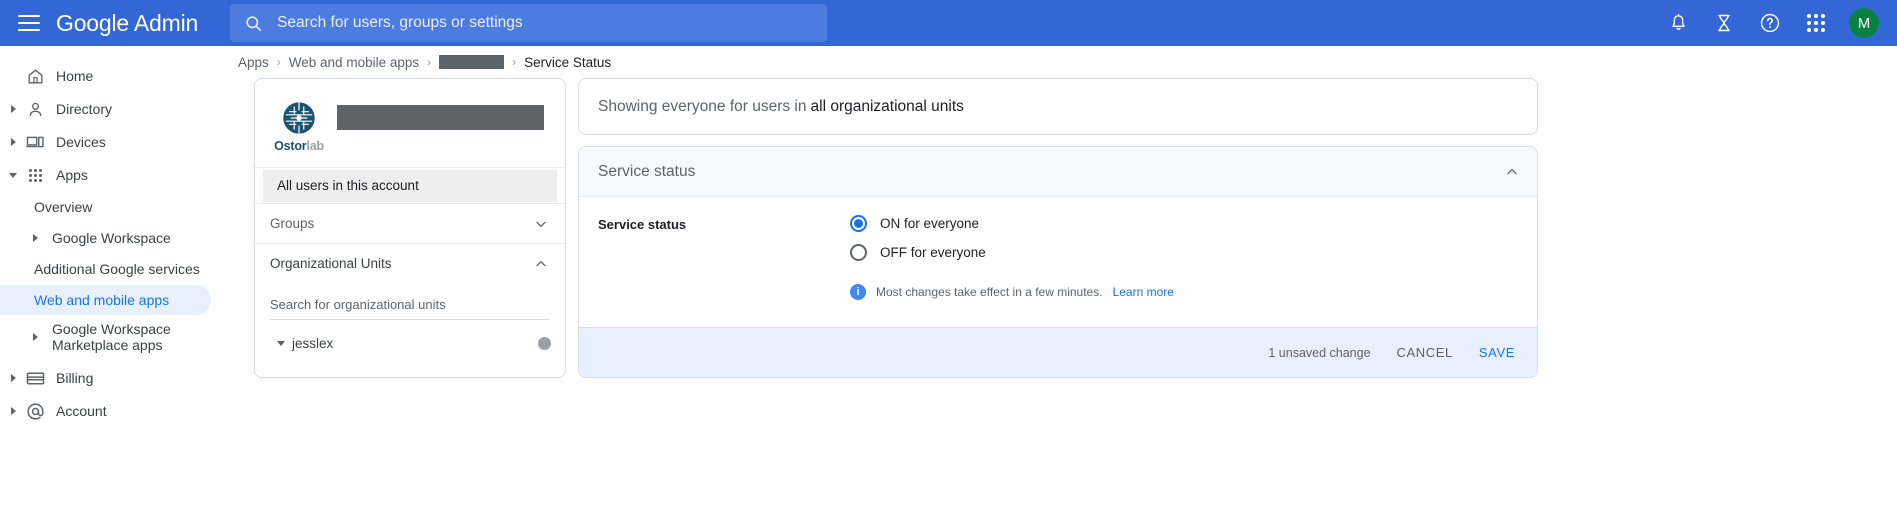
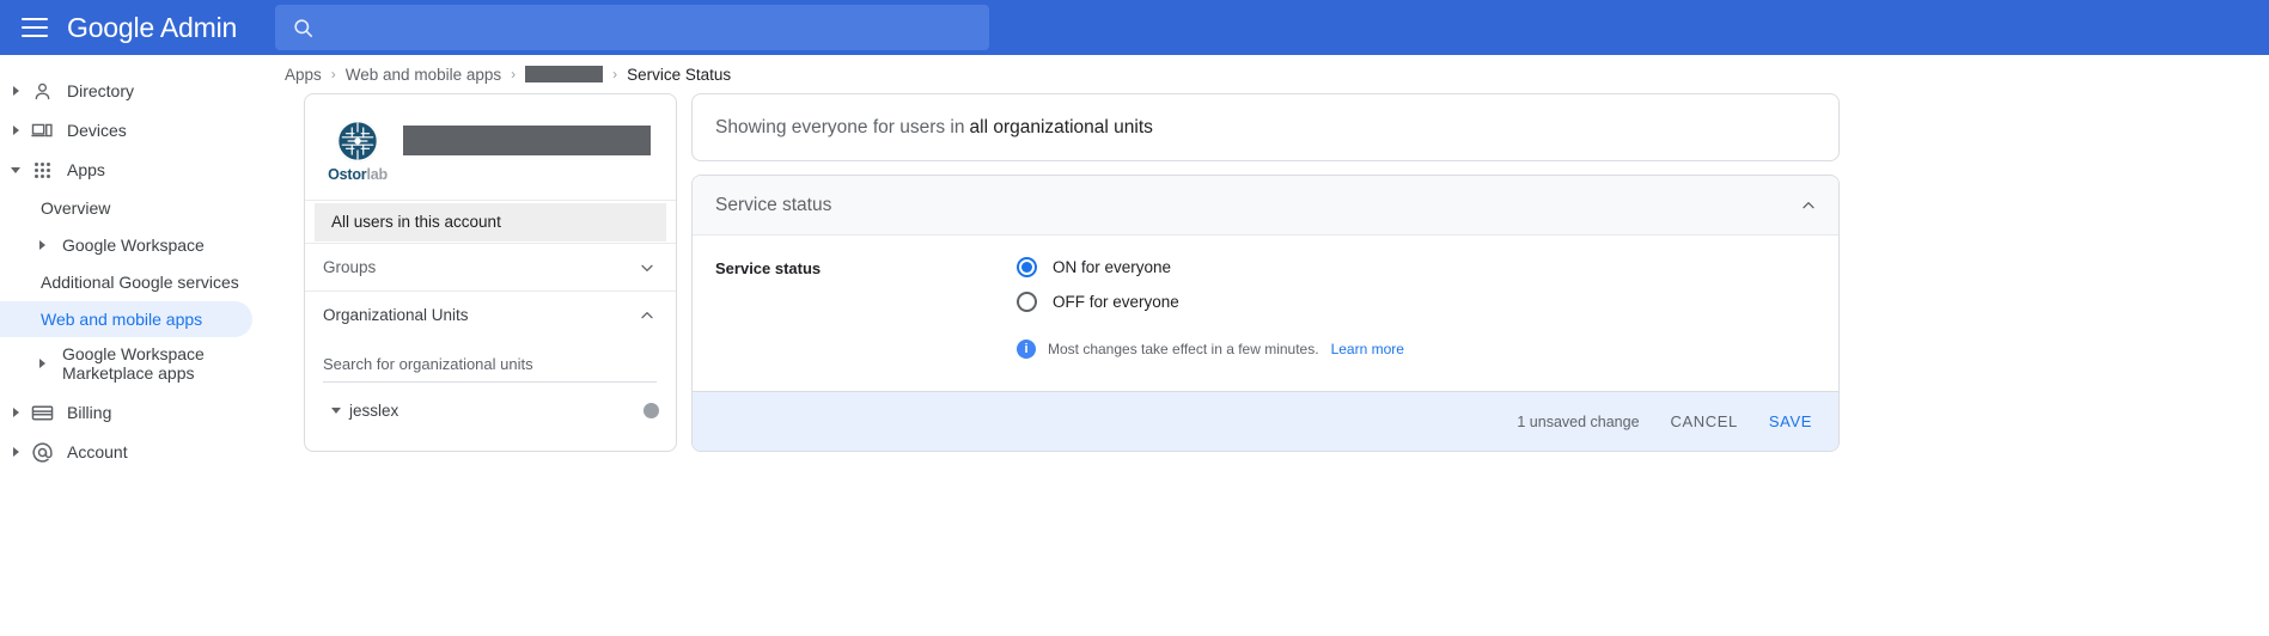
  Google Admin
- Search for users, groups or settings
- M
- Home
  Directory
  Devices
  Apps
  Overview
  Google Workspace
  Additional Google services
  Web and mobile apps
  Google Workspace Marketplace apps
  Billing
  Account
  Apps
  ›
  Web and mobile apps
  ›
  ›
  Service Status
  Ostorlab
  All users in this account
  Groups
  Organizational Units
  Search for organizational units
  jesslex
  Showing everyone for users in
  all organizational units
  Service status
  Service status
  ON for everyone
  OFF for everyone
  i
  Most changes take effect in a few minutes.
  Learn more
  1 unsaved change
  CANCEL
  SAVE
